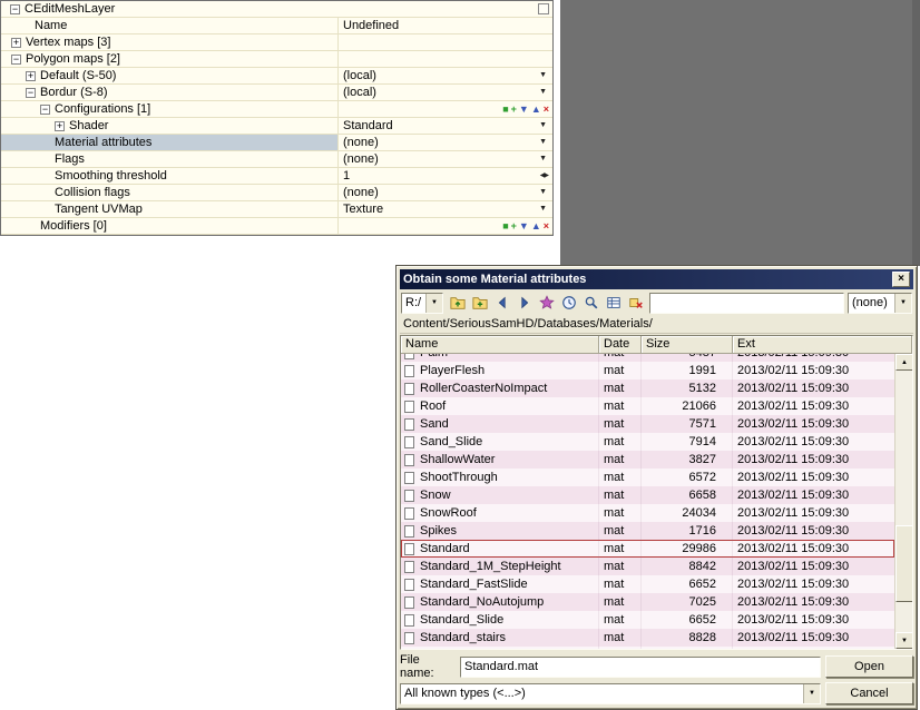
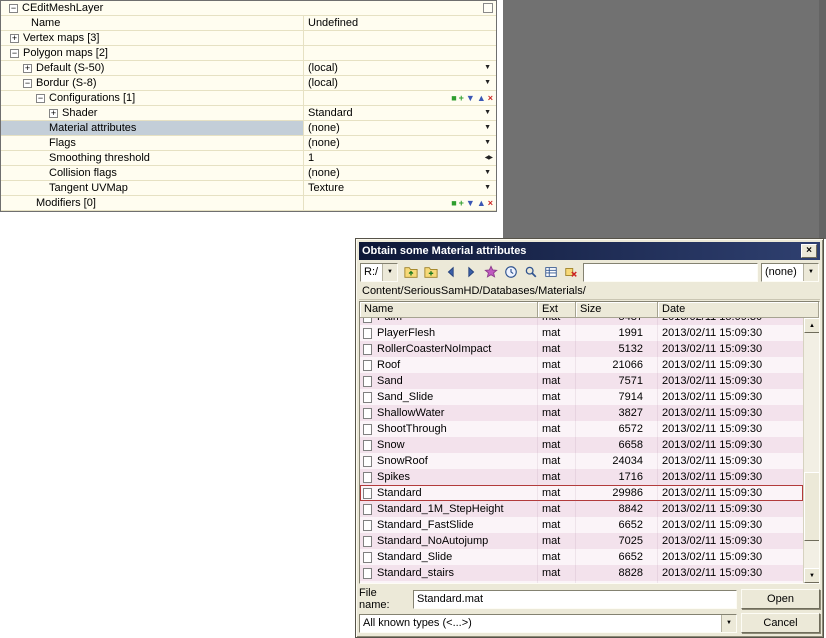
  −
  CEditMeshLayer
  Name
  Undefined
  +
  Vertex maps [3]
  −
  Polygon maps [2]
  +
  Default (S-50)
  (local)
  −
  Bordur (S-8)
  (local)
  −
  Configurations [1]
  ■
  +
  ▼
  ▲
  ×
  +
  Shader
  Standard
  Material attributes
  (none)
  Flags
  (none)
  Smoothing threshold
  1
  Collision flags
  (none)
  Tangent UVMap
  Texture
  Modifiers [0]
  ■
  +
  ▼
  ▲
  ×
  Obtain some Material attributes
  ×
  R:/
  (none)
  Content/SeriousSamHD/Databases/Materials/
  Name
- Date
+ Ext
  Size
- Ext
+ Date
  PlayerFlesh
  mat
  1991
  2013/02/11 15:09:30
  RollerCoasterNoImpact
  mat
  5132
  2013/02/11 15:09:30
  Roof
  mat
  21066
  2013/02/11 15:09:30
  Sand
  mat
  7571
  2013/02/11 15:09:30
  Sand_Slide
  mat
  7914
  2013/02/11 15:09:30
  ShallowWater
  mat
  3827
  2013/02/11 15:09:30
  ShootThrough
  mat
  6572
  2013/02/11 15:09:30
  Snow
  mat
  6658
  2013/02/11 15:09:30
  SnowRoof
  mat
  24034
  2013/02/11 15:09:30
  Spikes
  mat
  1716
  2013/02/11 15:09:30
  Standard
  mat
  29986
  2013/02/11 15:09:30
  Standard_1M_StepHeight
  mat
  8842
  2013/02/11 15:09:30
  Standard_FastSlide
  mat
  6652
  2013/02/11 15:09:30
  Standard_NoAutojump
  mat
  7025
  2013/02/11 15:09:30
  Standard_Slide
  mat
  6652
  2013/02/11 15:09:30
  Standard_stairs
  mat
  8828
  2013/02/11 15:09:30
  File name:
  Standard.mat
  Open
  All known types (<...>)
  Cancel
